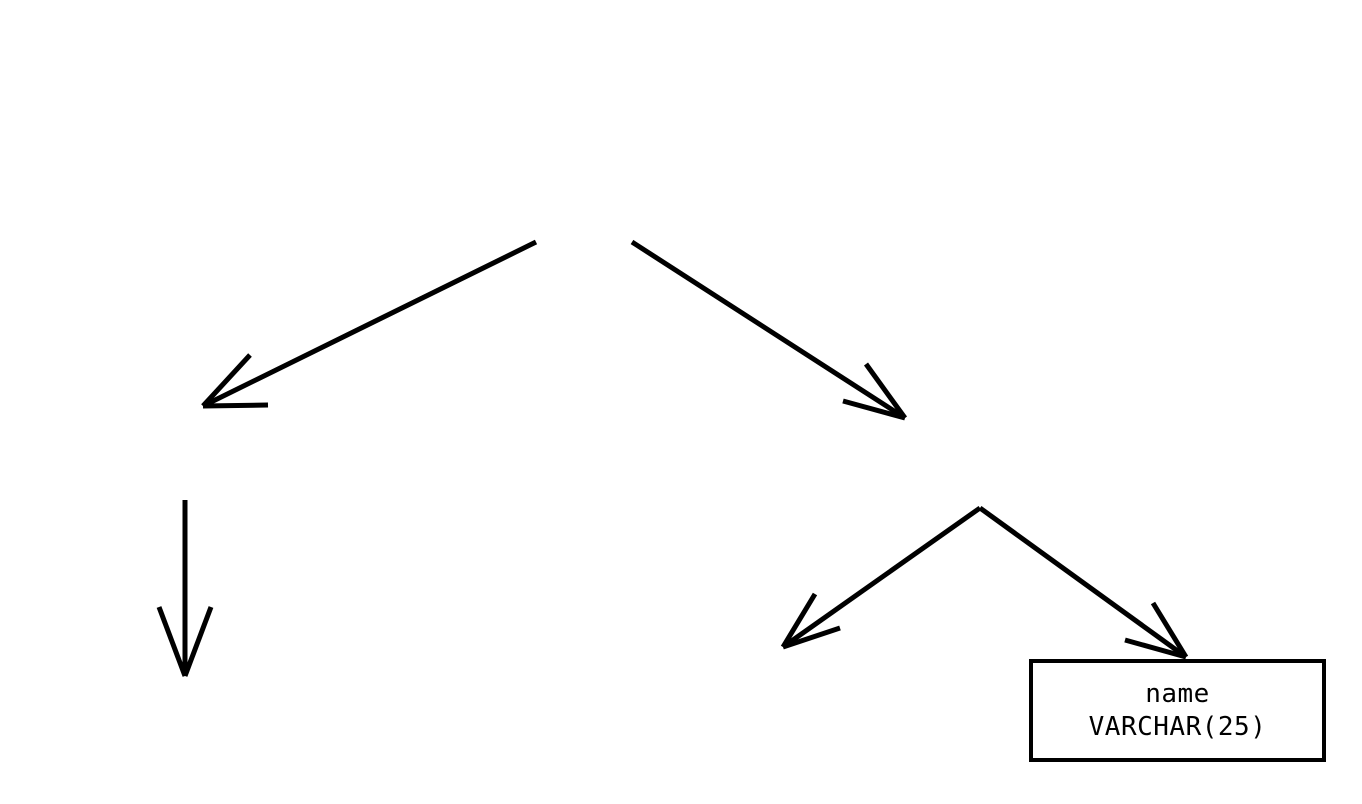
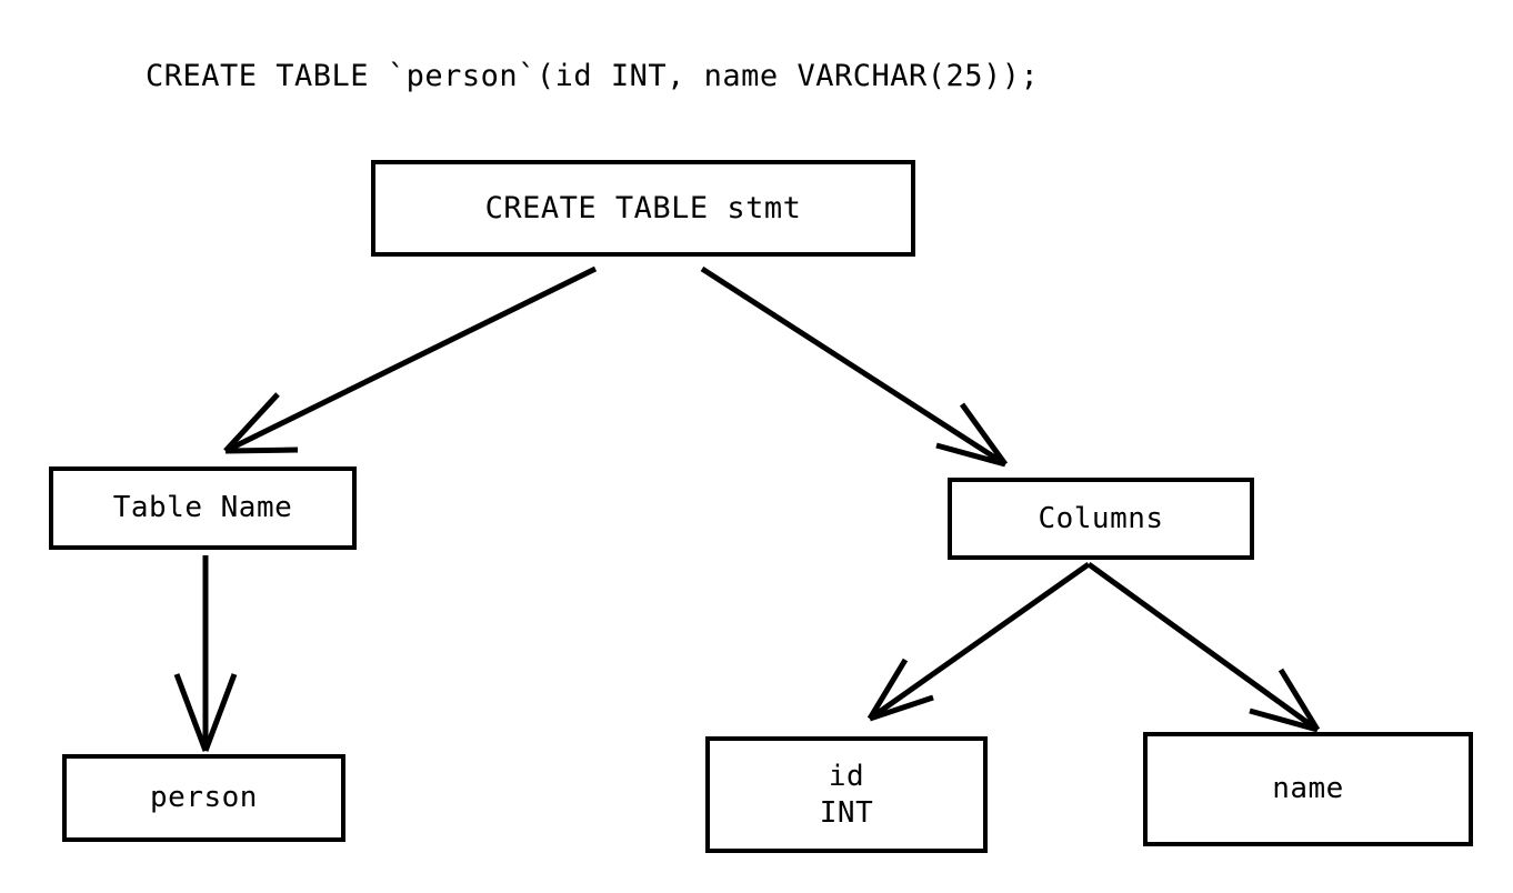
+ CREATE TABLE `person`(id INT, name VARCHAR(25));
+ CREATE TABLE stmt
+ Table Name
+ Columns
+ person
+ id
+ INT
  name
- VARCHAR(25)
